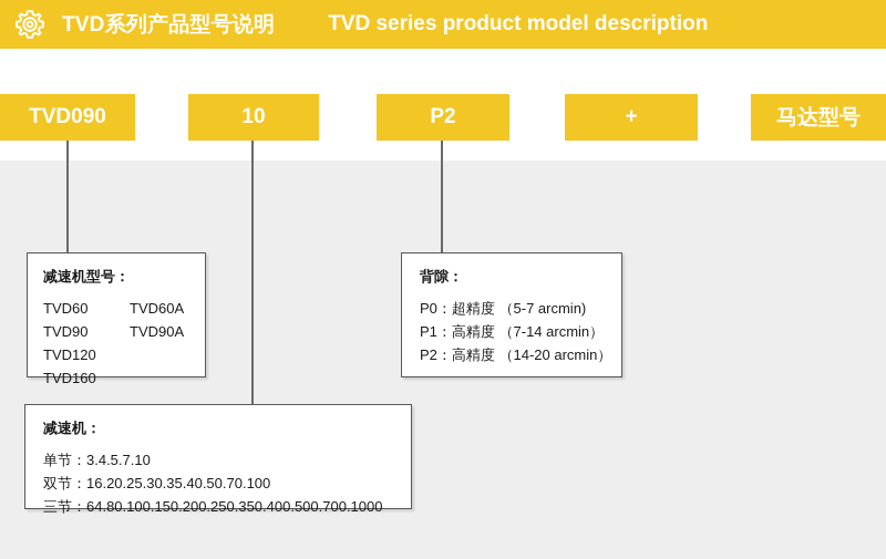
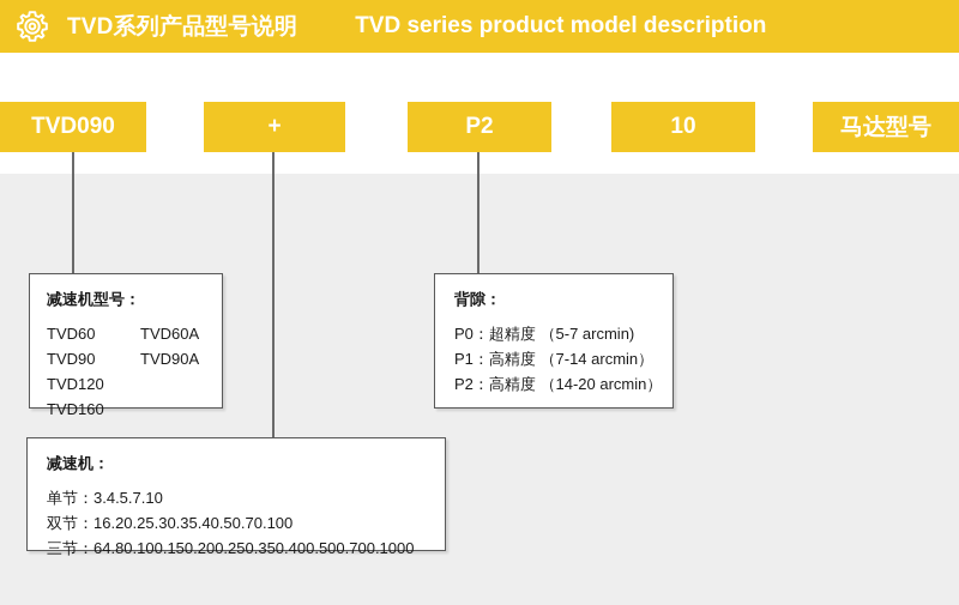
  TVD系列产品型号说明
  TVD series product model description
  TVD090
- 10
+ +
  P2
- +
+ 10
  马达型号
  减速机型号：
  TVD60
  TVD60A
  TVD90
  TVD90A
  TVD120
  TVD160
  背隙：
  P0：超精度 （5-7 arcmin)
  P1：高精度 （7-14 arcmin）
  P2：高精度 （14-20 arcmin）
  减速机：
  单节：3.4.5.7.10
  双节：16.20.25.30.35.40.50.70.100
  三节：64.80.100.150.200.250.350.400.500.700.1000
